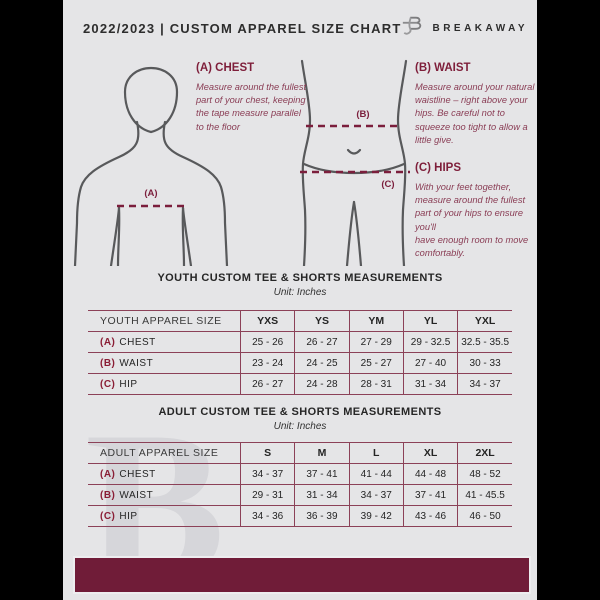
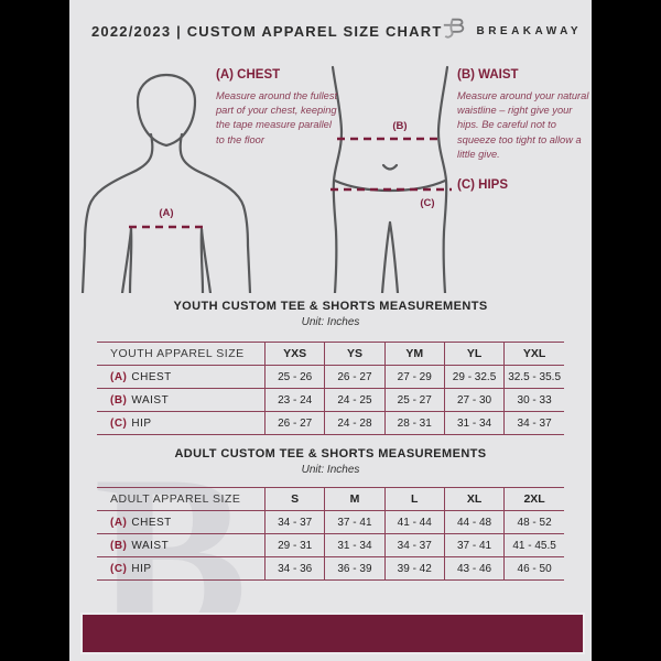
  2022/2023 | CUSTOM APPAREL SIZE CHART
  BREAKAWAY
  (A)
  (A) CHEST
  Measure around the fullest part of your chest, keeping the tape measure parallel to the floor
  (B)
  (C)
  (B) WAIST
- Measure around your natural waistline – right above your hips. Be careful not to squeeze too tight to allow a little give.
+ Measure around your natural waistline – right give your hips. Be careful not to squeeze too tight to allow a little give.
  (C) HIPS
- With your feet together, measure around the fullest part of your hips to ensure you'll
- have enough room to move comfortably.
  B
  YOUTH CUSTOM TEE & SHORTS MEASUREMENTS
  Unit: Inches
  YOUTH APPAREL SIZE	YXS	YS	YM	YL	YXL
  (A) CHEST	25 - 26	26 - 27	27 - 29	29 - 32.5	32.5 - 35.5
- (B) WAIST	23 - 24	24 - 25	25 - 27	27 - 40	30 - 33
+ (B) WAIST	23 - 24	24 - 25	25 - 27	27 - 30	30 - 33
  (C) HIP	26 - 27	24 - 28	28 - 31	31 - 34	34 - 37
  ADULT CUSTOM TEE & SHORTS MEASUREMENTS
  Unit: Inches
  ADULT APPAREL SIZE	S	M	L	XL	2XL
  (A) CHEST	34 - 37	37 - 41	41 - 44	44 - 48	48 - 52
  (B) WAIST	29 - 31	31 - 34	34 - 37	37 - 41	41 - 45.5
  (C) HIP	34 - 36	36 - 39	39 - 42	43 - 46	46 - 50
